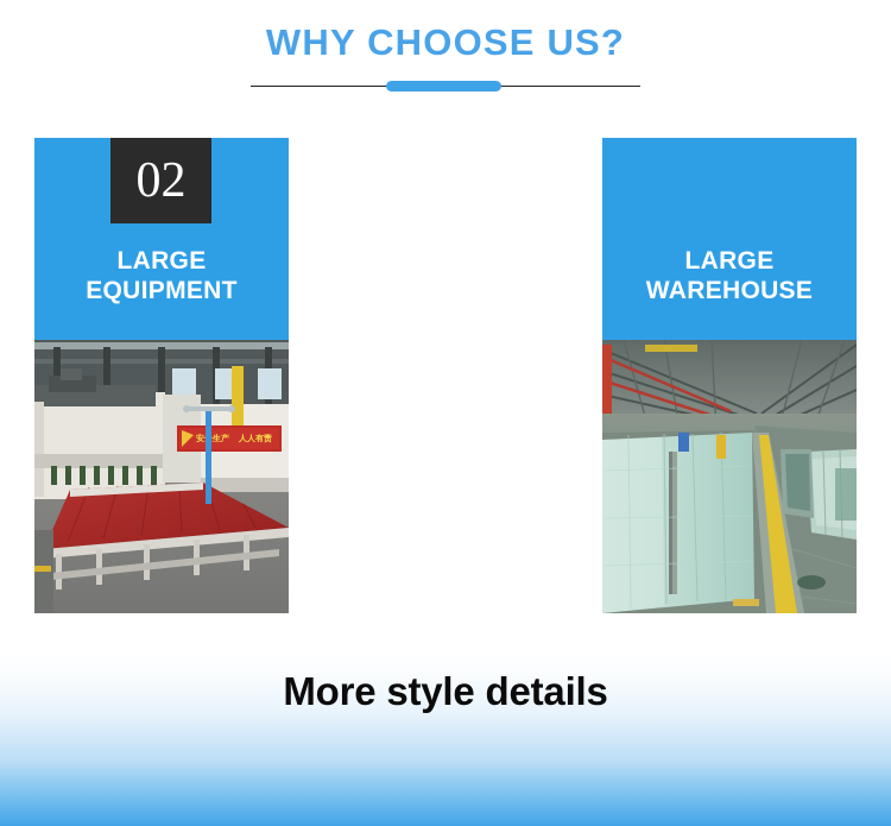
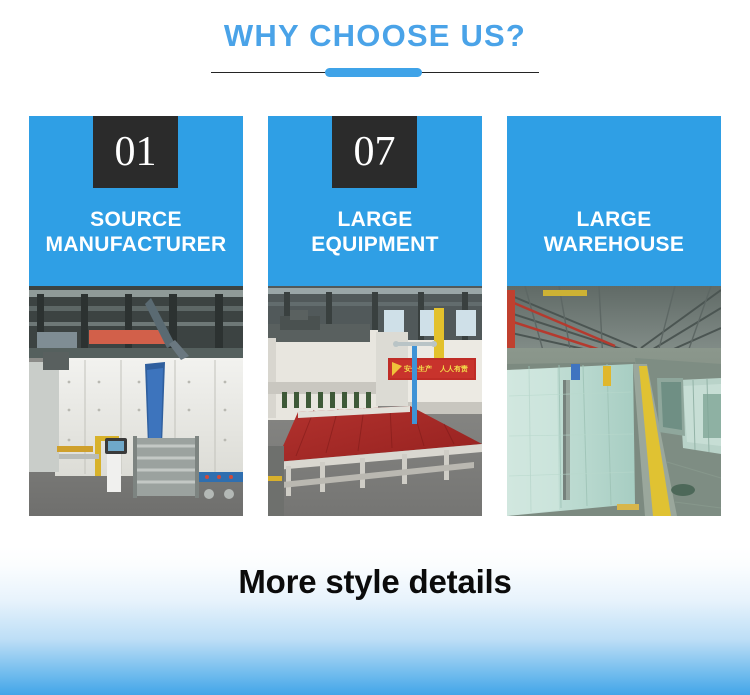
  WHY CHOOSE US?
+ 01
+ SOURCE
+ MANUFACTURER
- 02
+ 07
  LARGE
  EQUIPMENT
  安生产
  人人有责
  LARGE
  WAREHOUSE
  More style details
